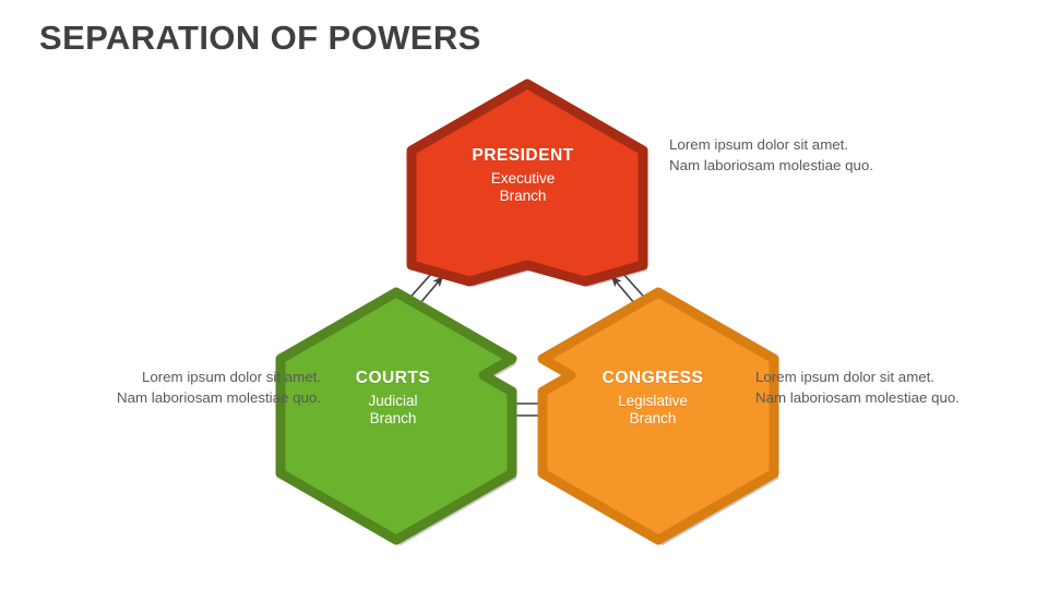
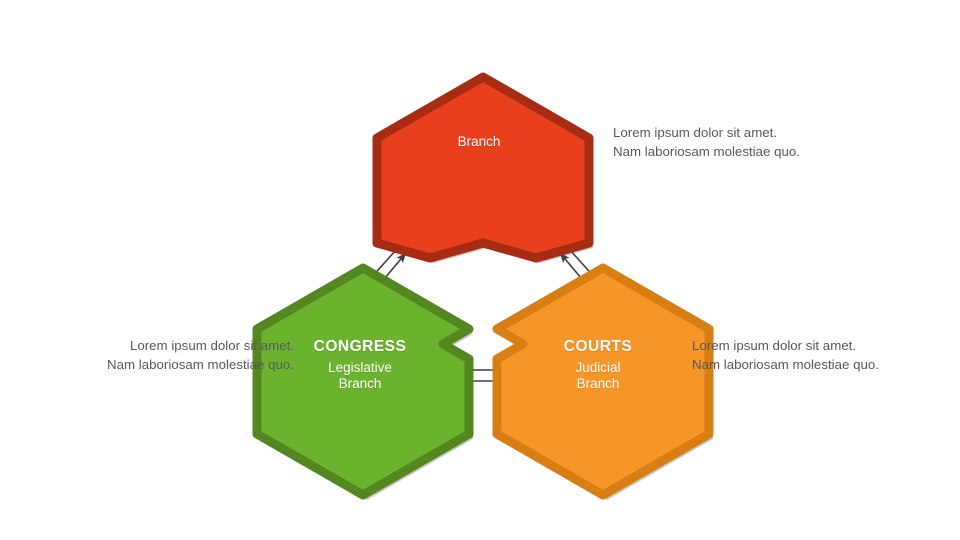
- SEPARATION OF POWERS
- PRESIDENT
- Executive
  Branch
- COURTS
+ CONGRESS
- Judicial
+ Legislative
  Branch
- CONGRESS
+ COURTS
- Legislative
+ Judicial
  Branch
  Lorem ipsum dolor sit amet. Nam laboriosam molestiae quo.
  Lorem ipsum dolor sit amet. Nam laboriosam molestiae quo.
  Lorem ipsum dolor sit amet. Nam laboriosam molestiae quo.
